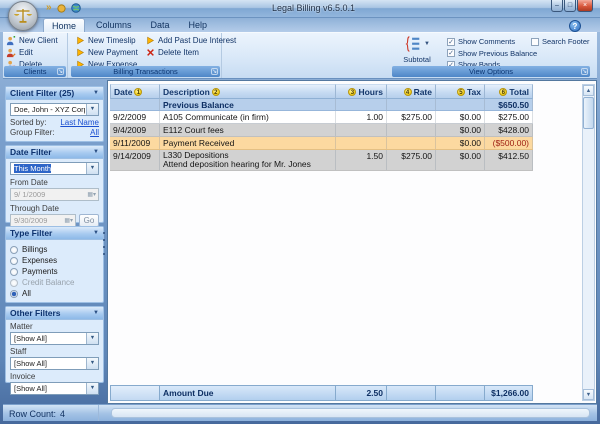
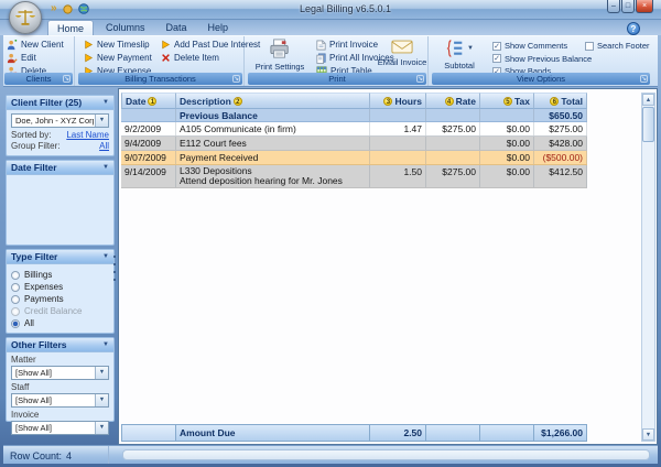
  Legal Billing v6.5.0.1
  »
  ?
  Home
  Columns
  Data
  Help
  New Client
  Edit
  Delete
  Clients
  New Timeslip
  New Payment
  New Expense
  Add Past Due Interest
  Delete Item
  Billing Transactions
+ Print Settings
+ Print Invoice
+ Print All Invoices
+ Print Table
+ EMail Invoice
+ Print
  Subtotal
  Show Comments
  Show Previous Balance
  Show Bands
  Search Footer
  View Options
  Client Filter (25)
  Sorted by:
  Last Name
  Group Filter:
  All
  Date Filter
- This Month
- From Date
- 9/ 1/2009
- Through Date
- 9/30/2009
- Go
  Type Filter
  Billings
  Expenses
  Payments
  Credit Balance
  All
  Other Filters
  Matter
  [Show All]
  Staff
  [Show All]
  Invoice
  [Show All]
  Date
  Description
  Hours
  Rate
  Tax
  Total
  Previous Balance
  $650.50
  9/2/2009
  A105 Communicate (in firm)
- 1.00
+ 1.47
  $275.00
  $0.00
  $275.00
  9/4/2009
  E112 Court fees
  $0.00
  $428.00
- 9/11/2009
+ 9/07/2009
  Payment Received
  $0.00
  ($500.00)
  9/14/2009
  L330 Depositions
  Attend deposition hearing for Mr. Jones
  1.50
  $275.00
  $0.00
  $412.50
  Amount Due
  2.50
  $1,266.00
  Row Count:
  4
